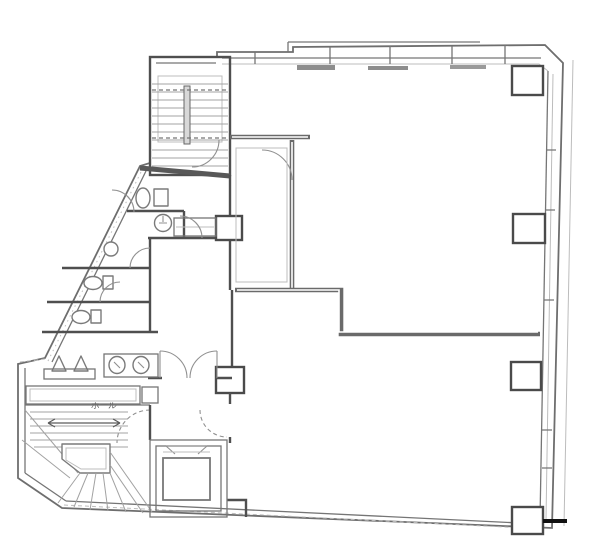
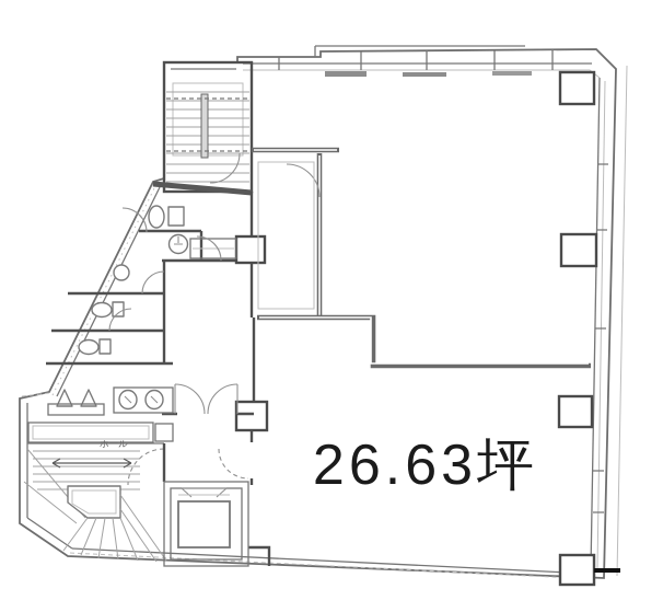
+ 26.63坪
